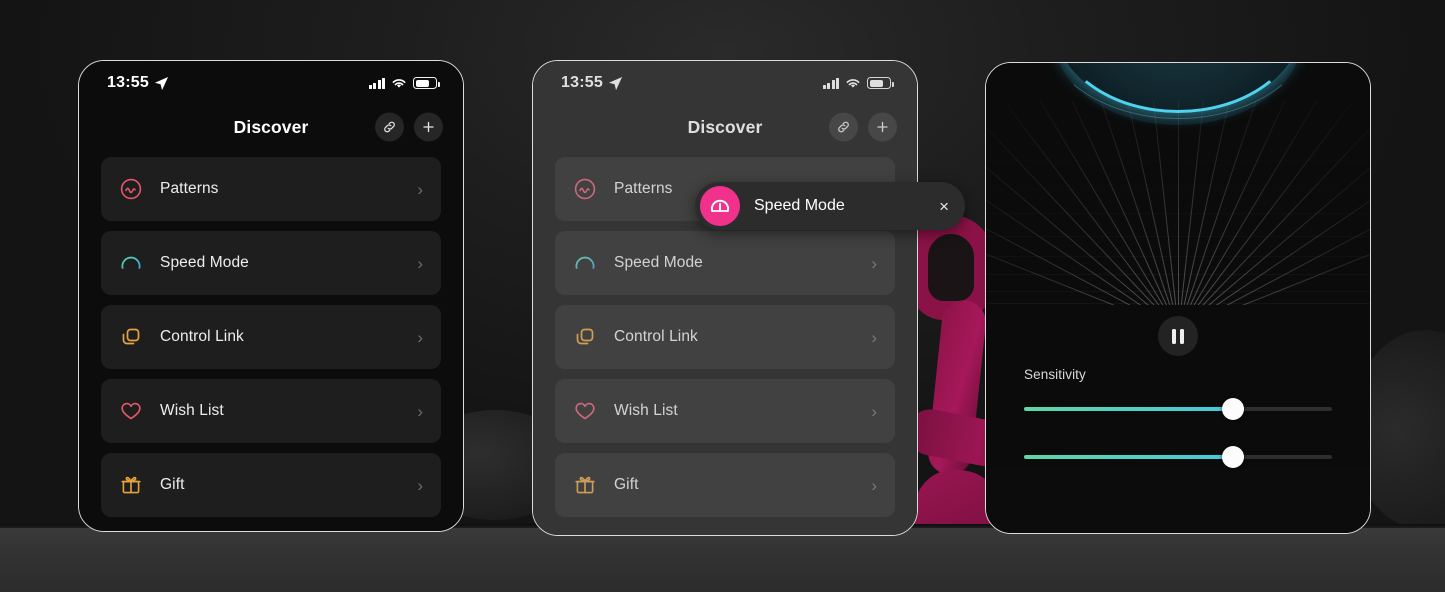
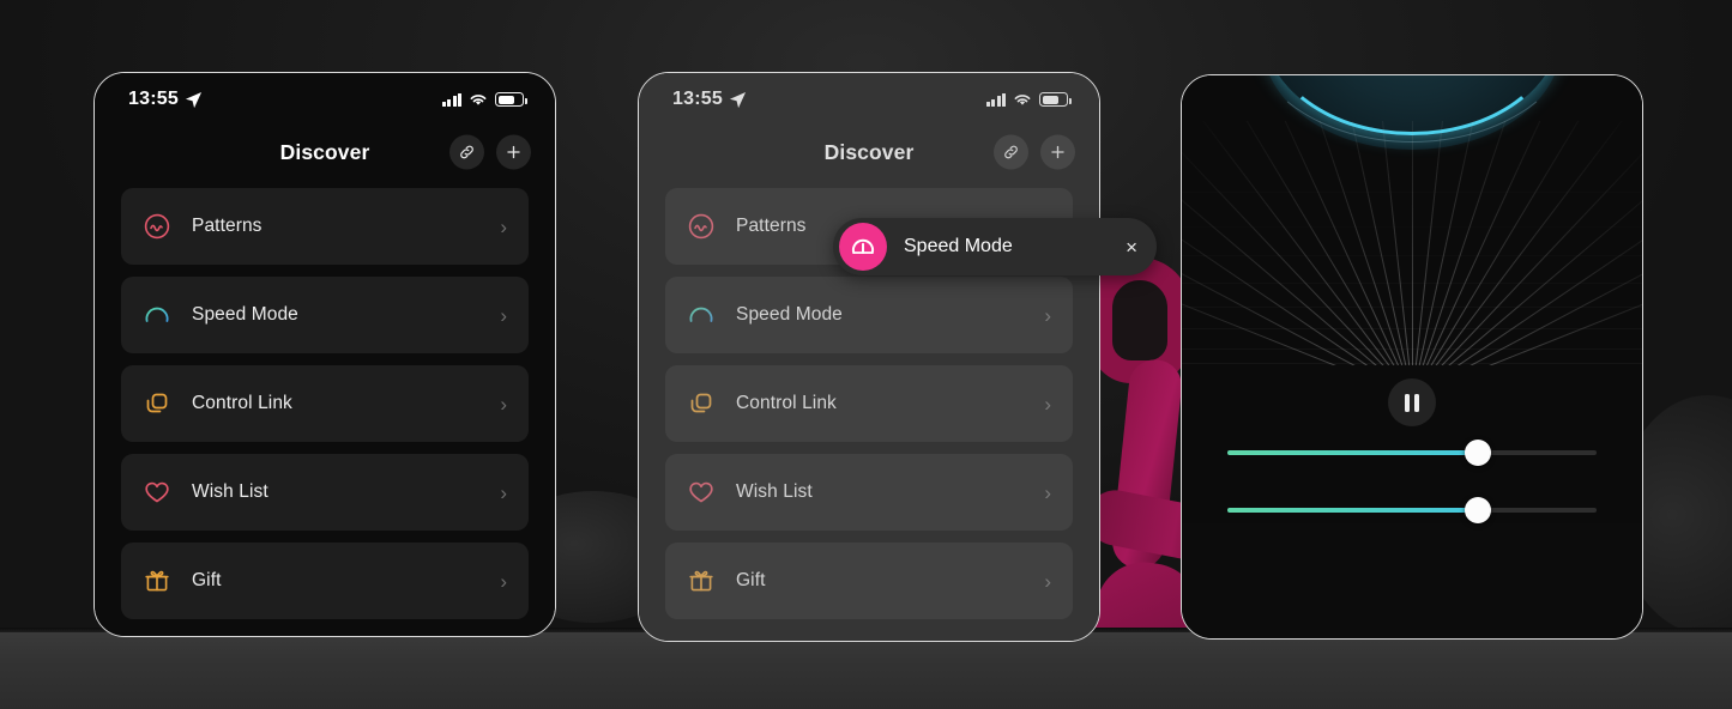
  13:55
  Discover
  Patterns
  ›
  Speed Mode
  ›
  Control Link
  ›
  Wish List
  ›
  Gift
  ›
  13:55
  Discover
  Patterns
  Speed Mode
  ›
  Control Link
  ›
  Wish List
  ›
  Gift
  ›
  Speed Mode
  ×
- Sensitivity
